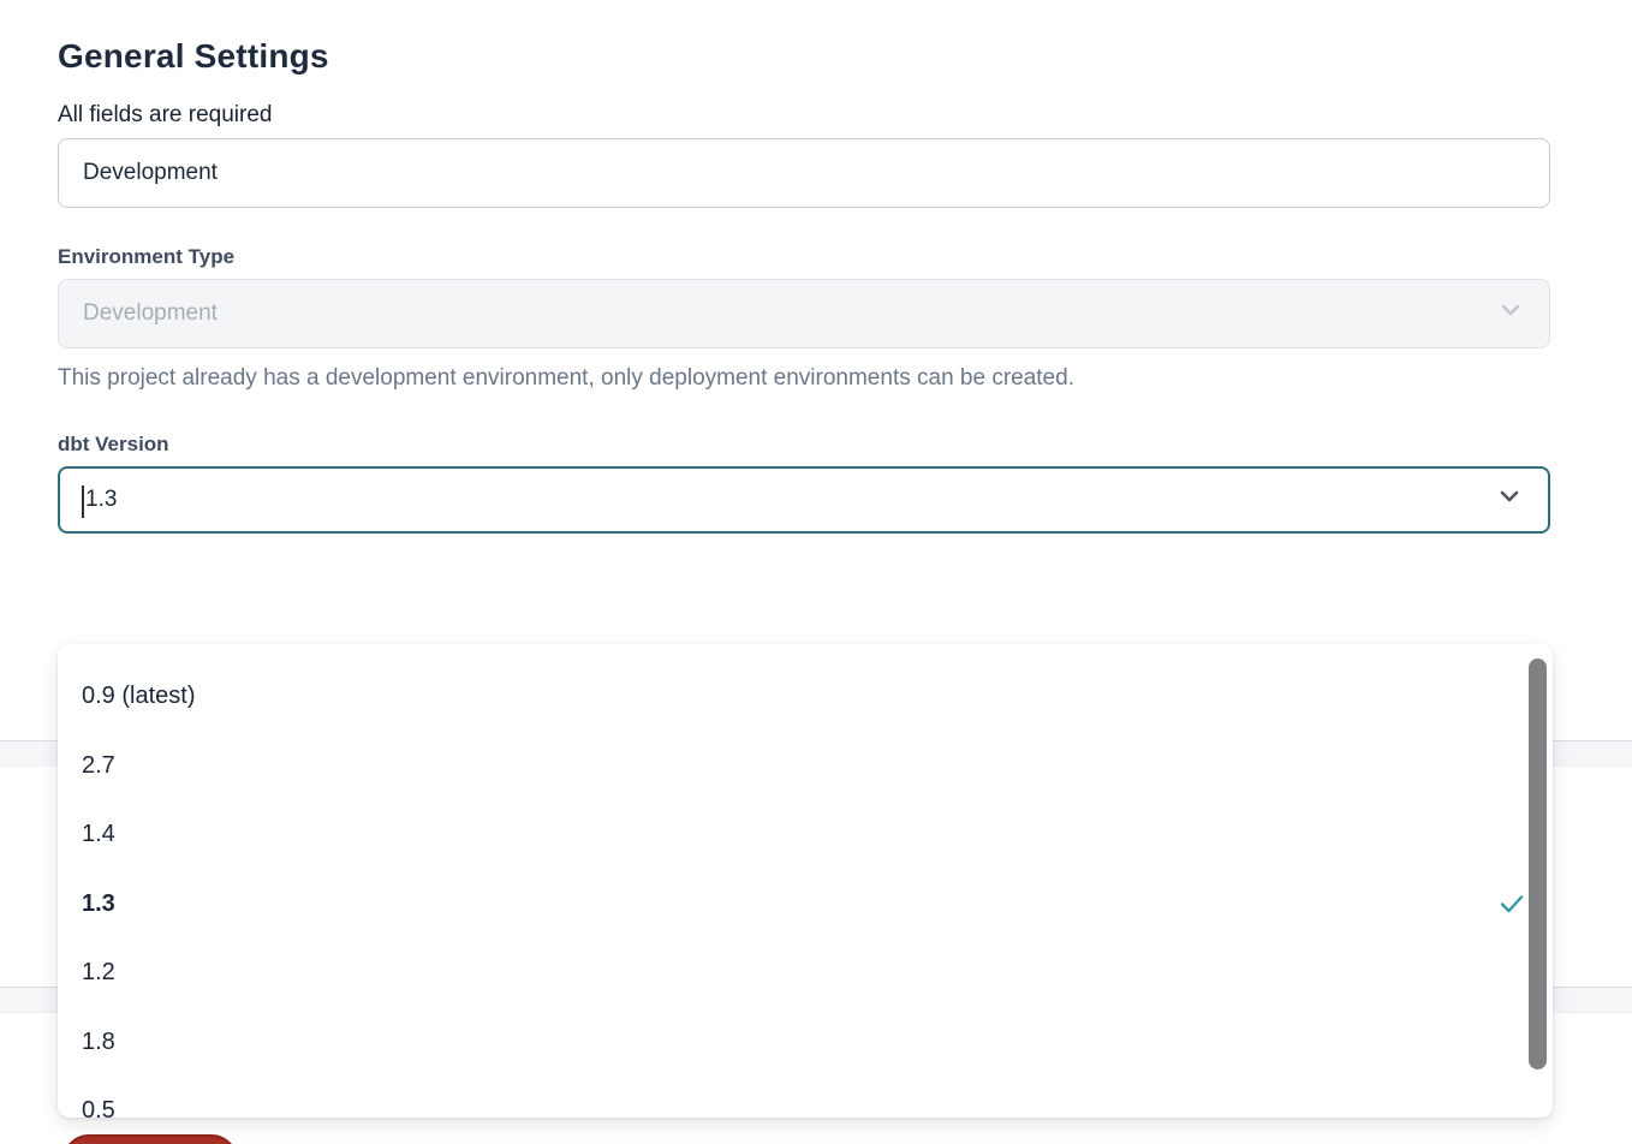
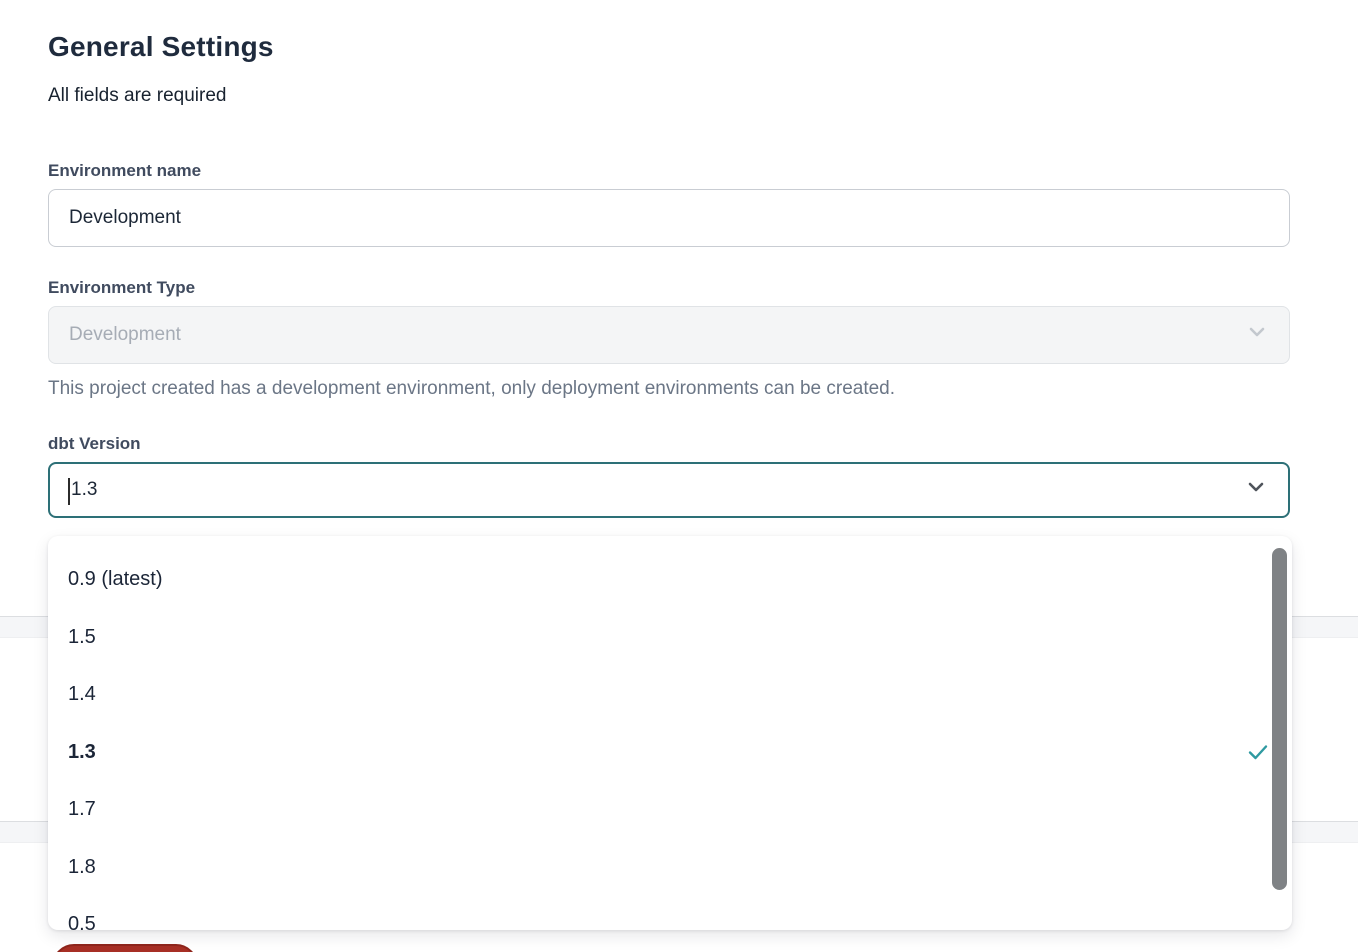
  General Settings
  All fields are required
+ Environment name
  Development
  Environment Type
  Development
- This project already has a development environment, only deployment environments can be created.
+ This project created has a development environment, only deployment environments can be created.
  dbt Version
  1.3
  0.9 (latest)
- 2.7
+ 1.5
  1.4
  1.3
- 1.2
+ 1.7
  1.8
  0.5
